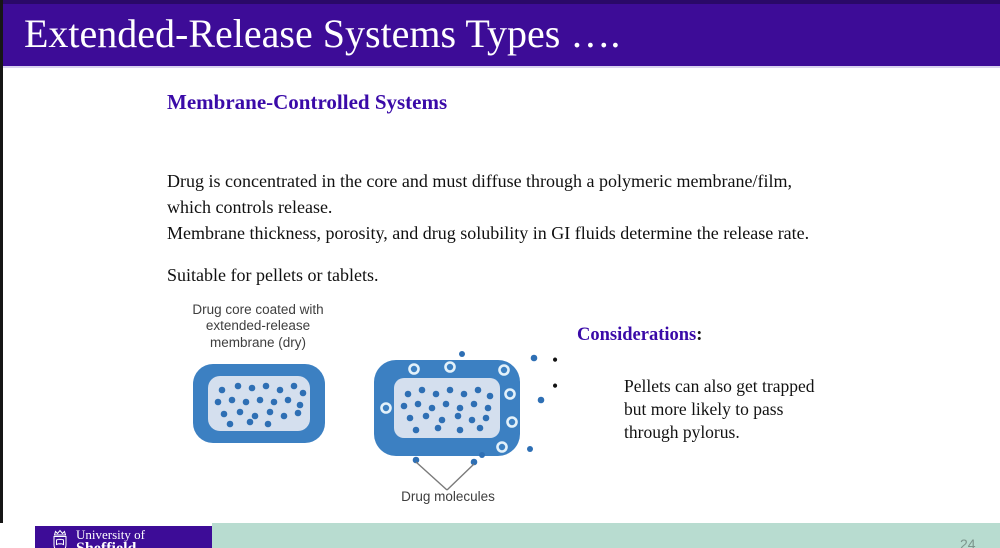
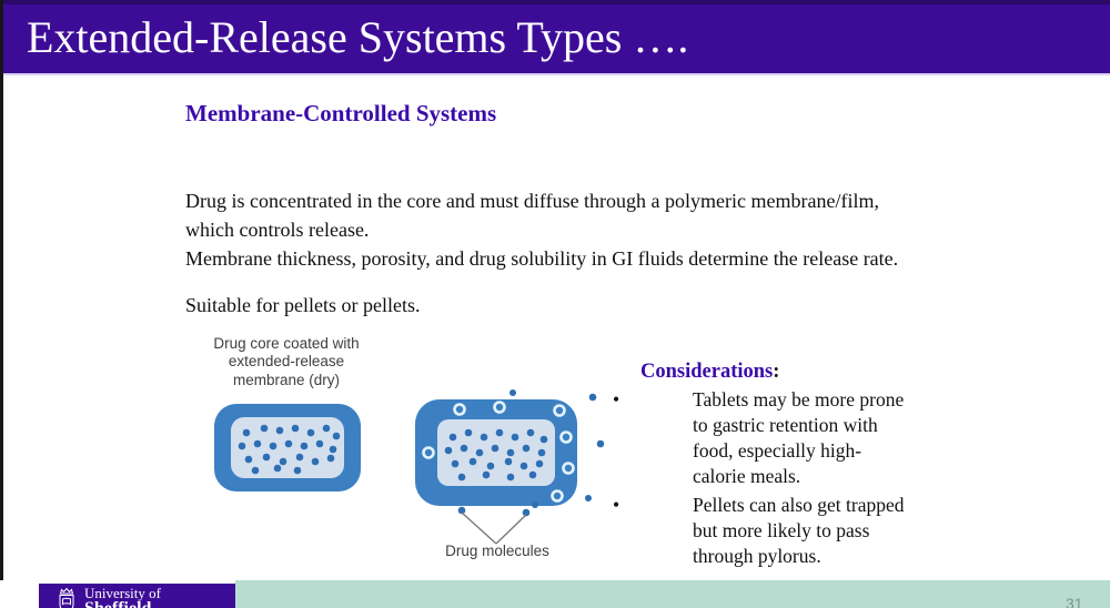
  Extended-Release Systems Types ….
  Membrane-Controlled Systems
  Drug is concentrated in the core and must diffuse through a polymeric membrane/film,
  which controls release.
  Membrane thickness, porosity, and drug solubility in GI fluids determine the release rate.
- Suitable for pellets or tablets.
+ Suitable for pellets or pellets.
  Drug core coated with
  extended-release
  membrane (dry)
  Drug molecules
  Considerations:
  •
+ Tablets may be more prone
+ to gastric retention with
+ food, especially high-
+ calorie meals.
  •
  Pellets can also get trapped
  but more likely to pass
  through pylorus.
  University of
- 24
+ 31
